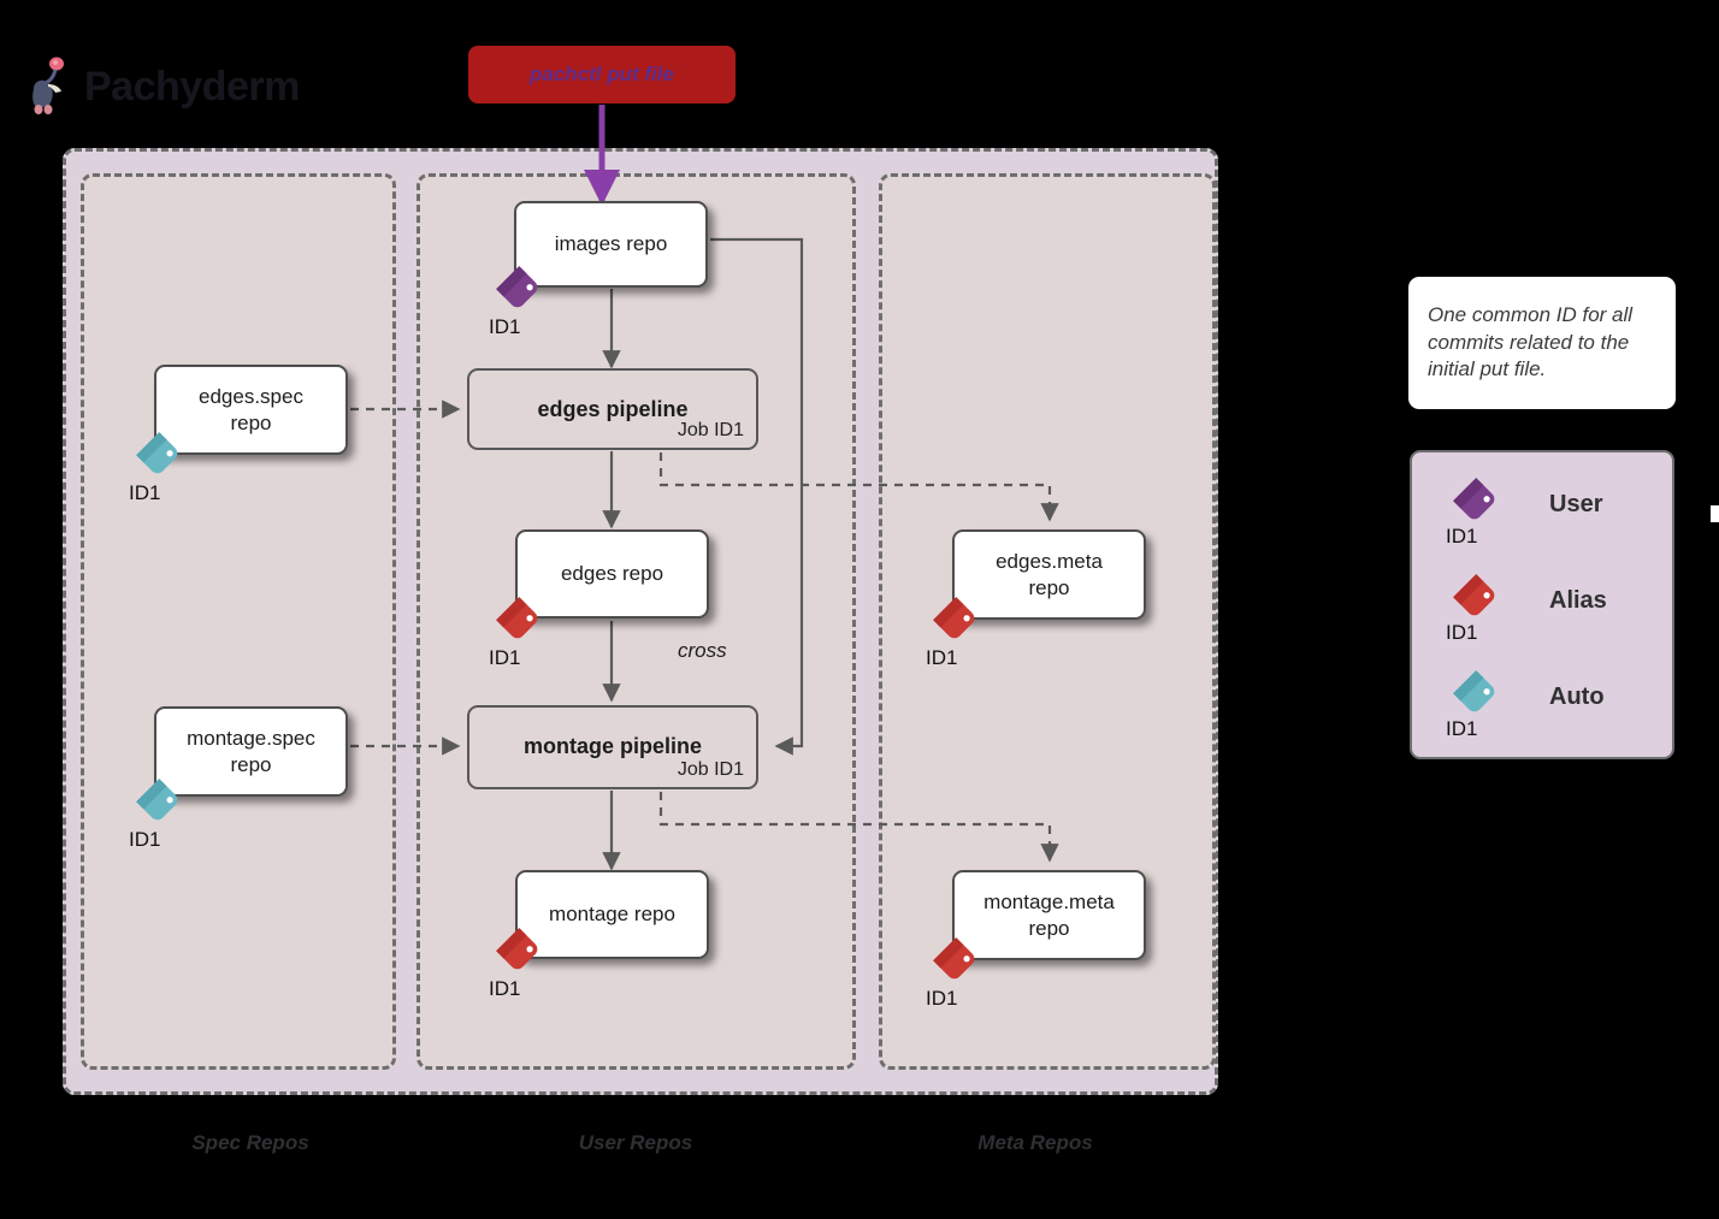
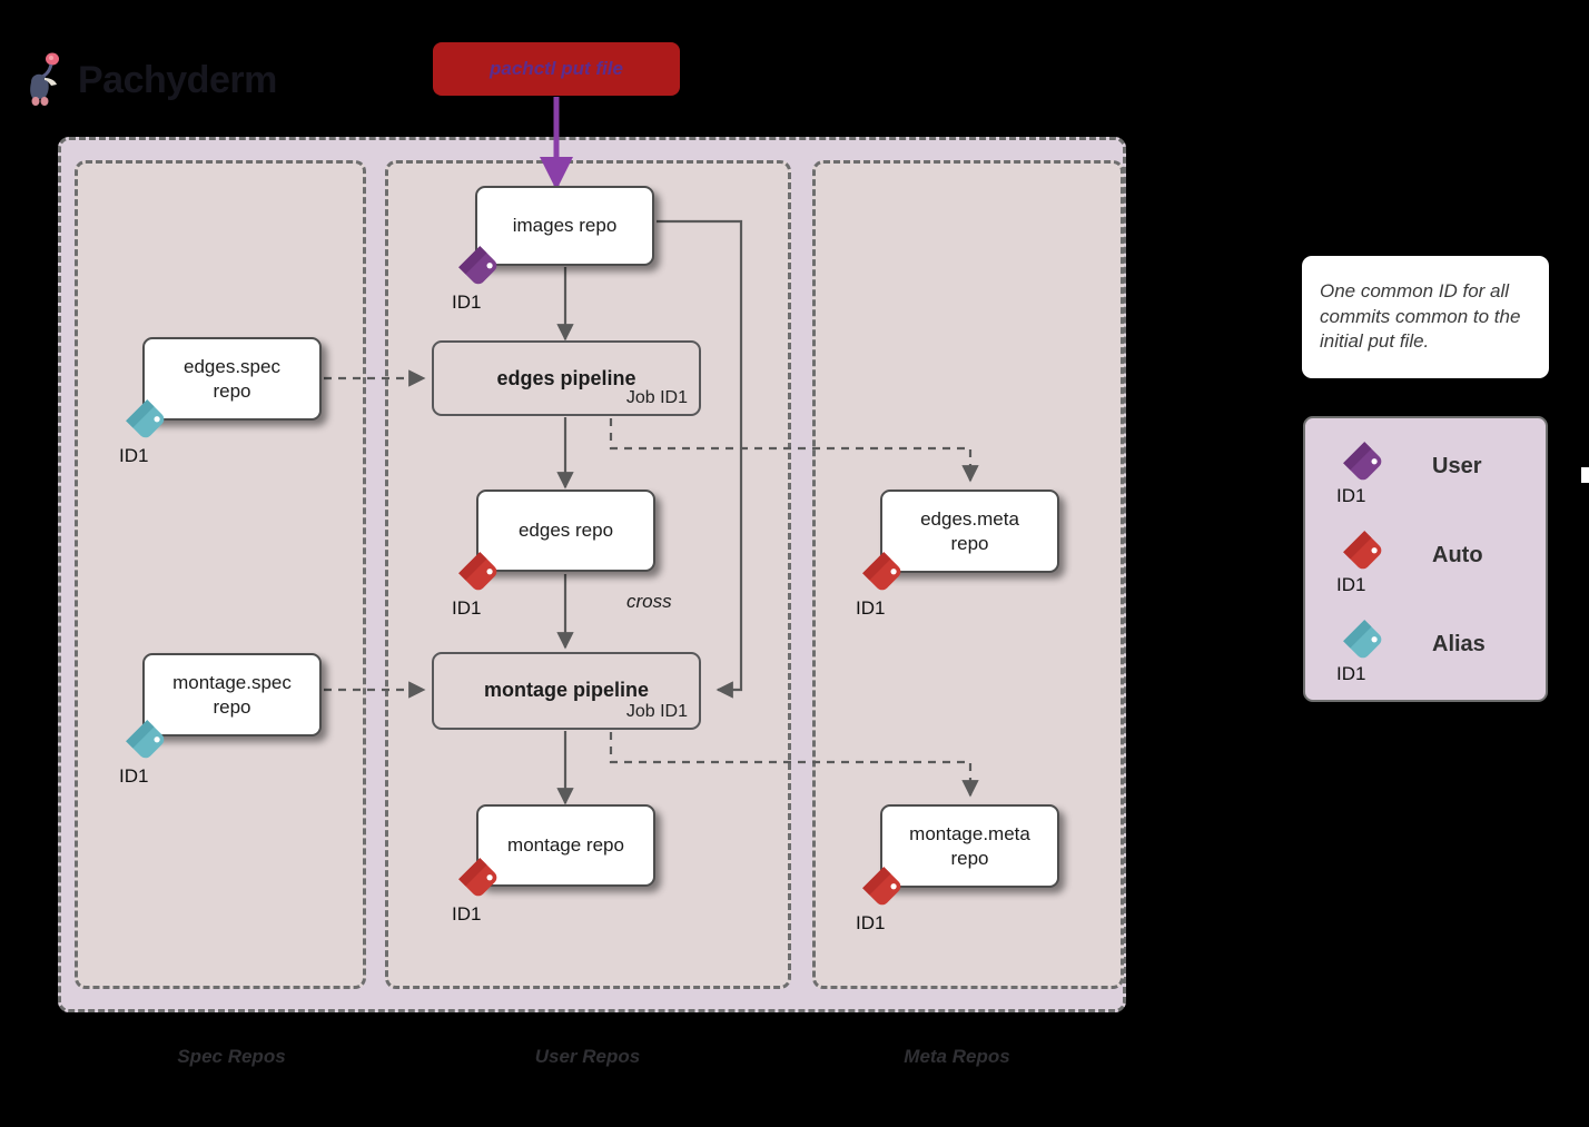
  Pachyderm
  pachctl put file
  images repo
  ID1
  edges.spec
  repo
  ID1
  edges pipeline
  Job ID1
  edges repo
  ID1
  cross
  edges.meta
  repo
  ID1
  montage.spec
  repo
  ID1
  montage pipeline
  Job ID1
  montage repo
  ID1
  montage.meta
  repo
  ID1
  Spec Repos
  User Repos
  Meta Repos
- One common ID for all commits related to the initial put file.
+ One common ID for all commits common to the initial put file.
  ID1
  User
  ID1
- Alias
+ Auto
  ID1
- Auto
+ Alias
